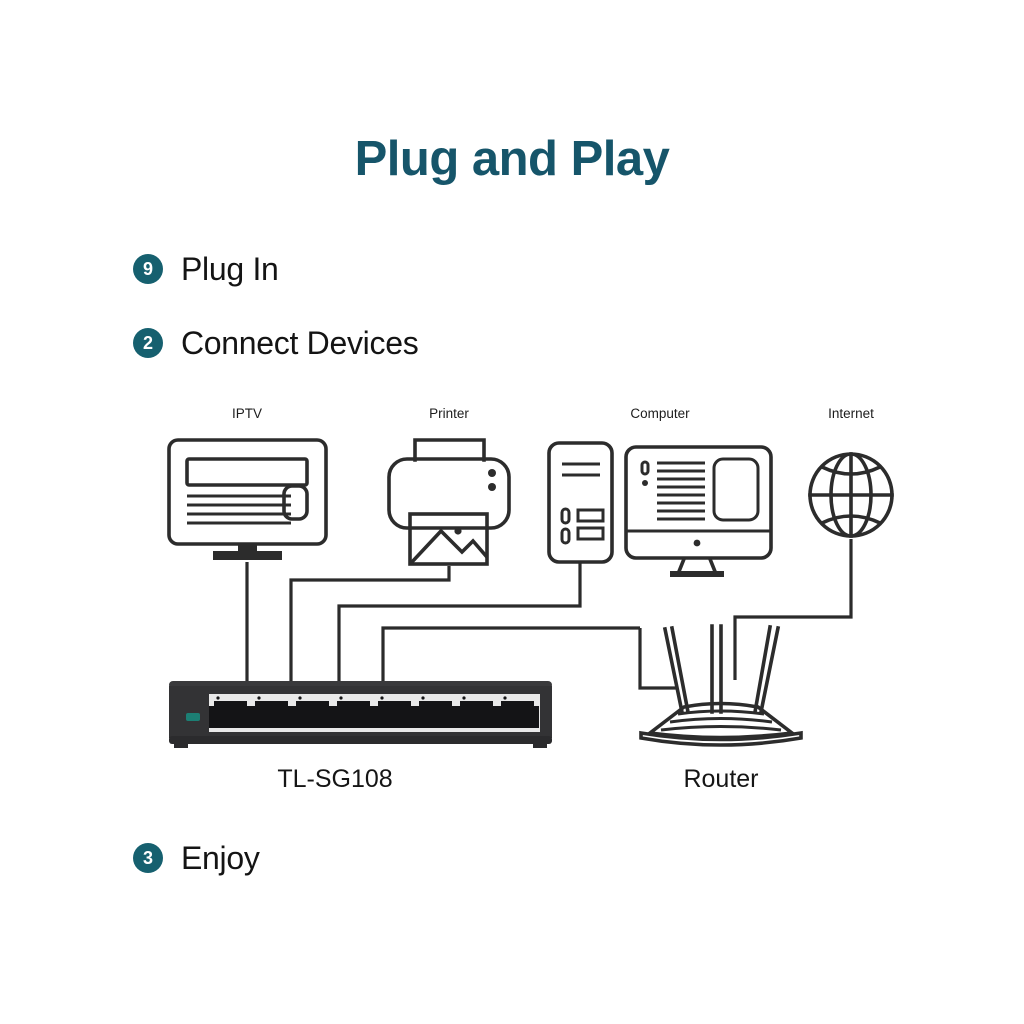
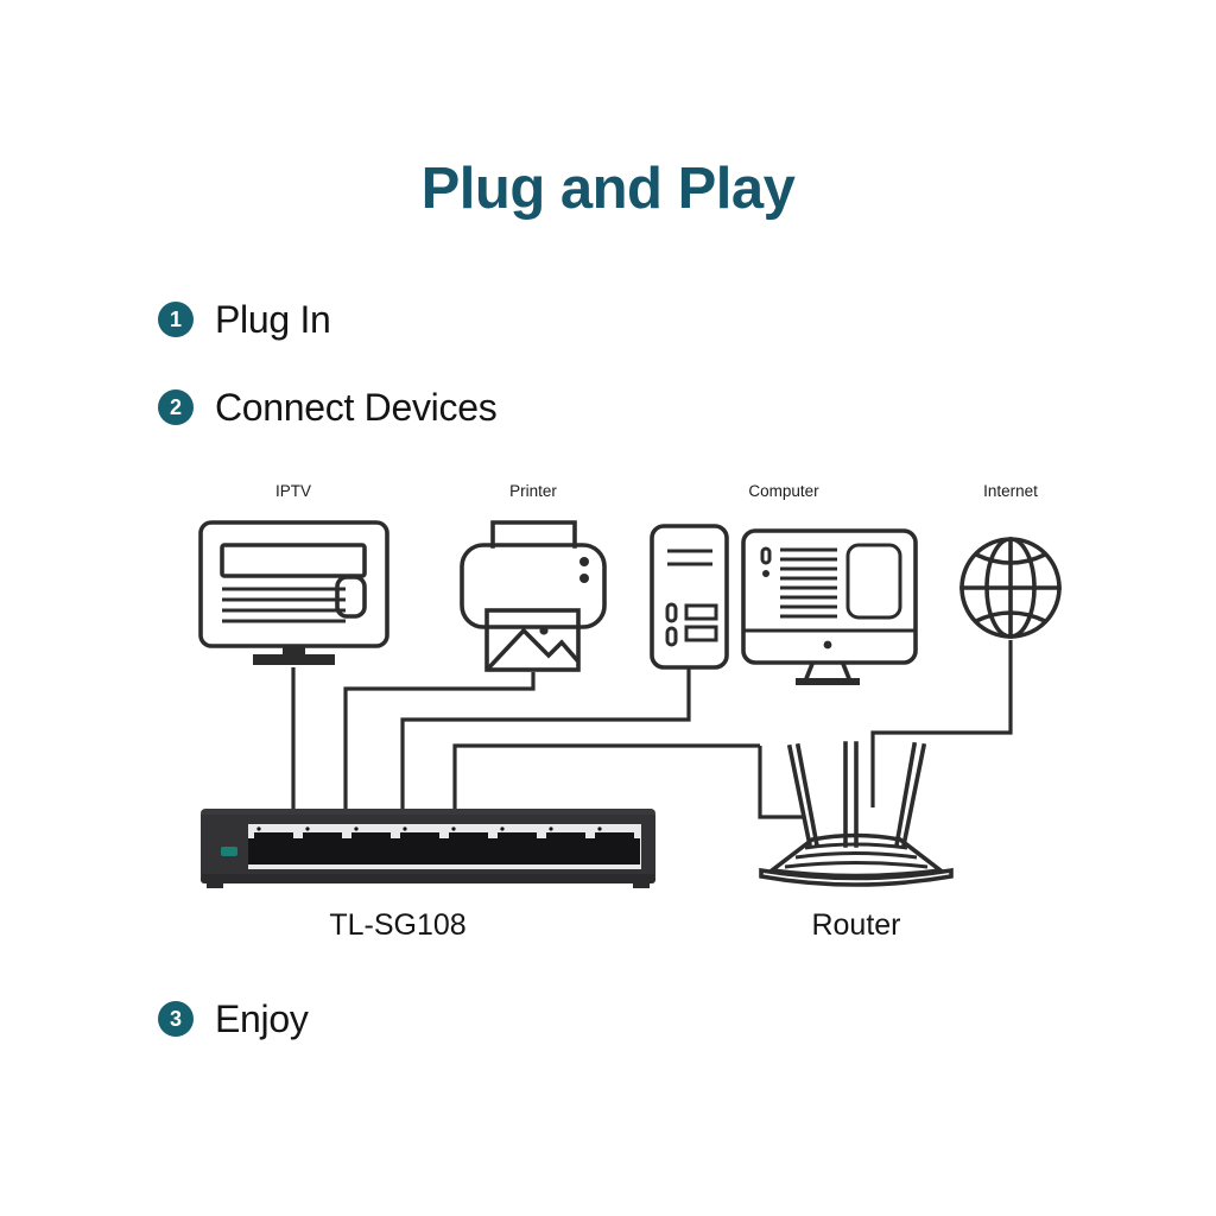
  Plug and Play
- 9
+ 1
  Plug In
  2
  Connect Devices
  3
  Enjoy
  IPTV
  Printer
  Computer
  Internet
  TL-SG108
  Router
